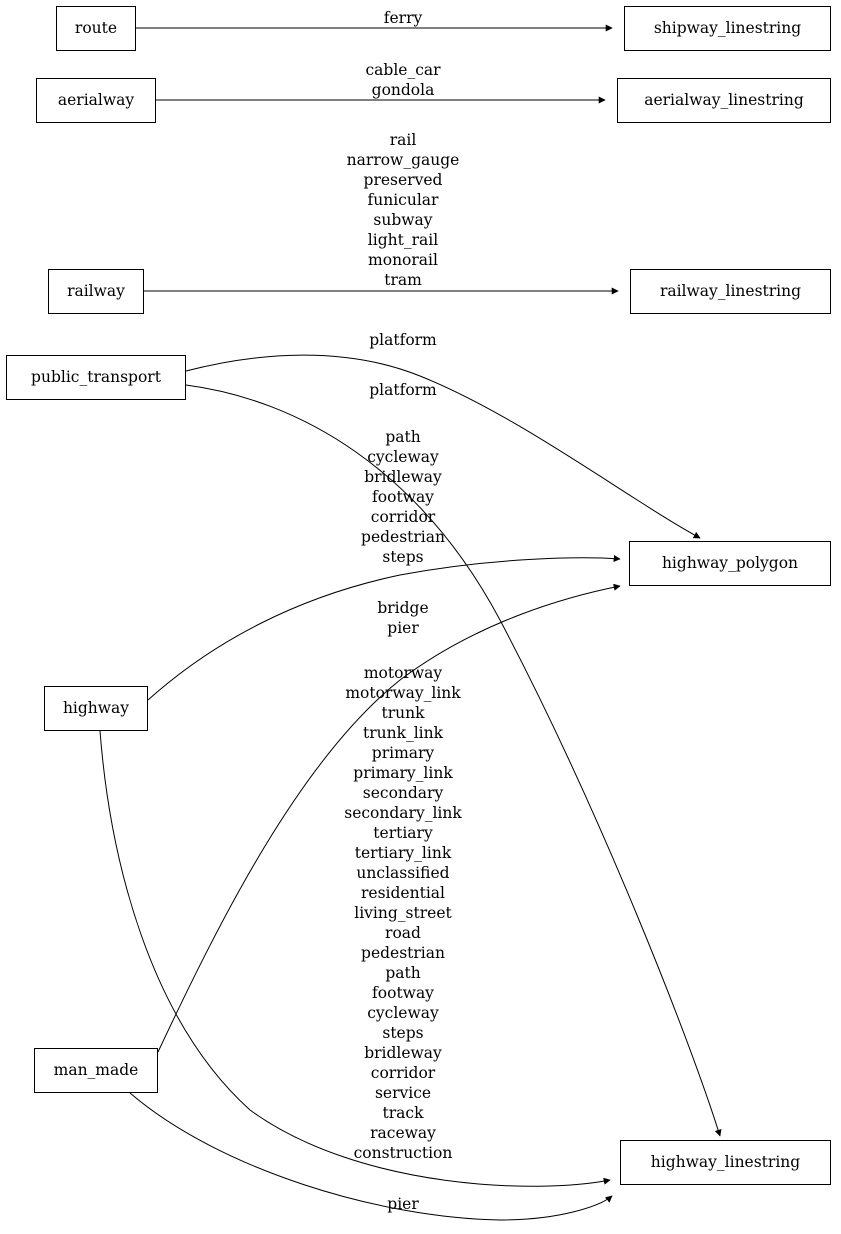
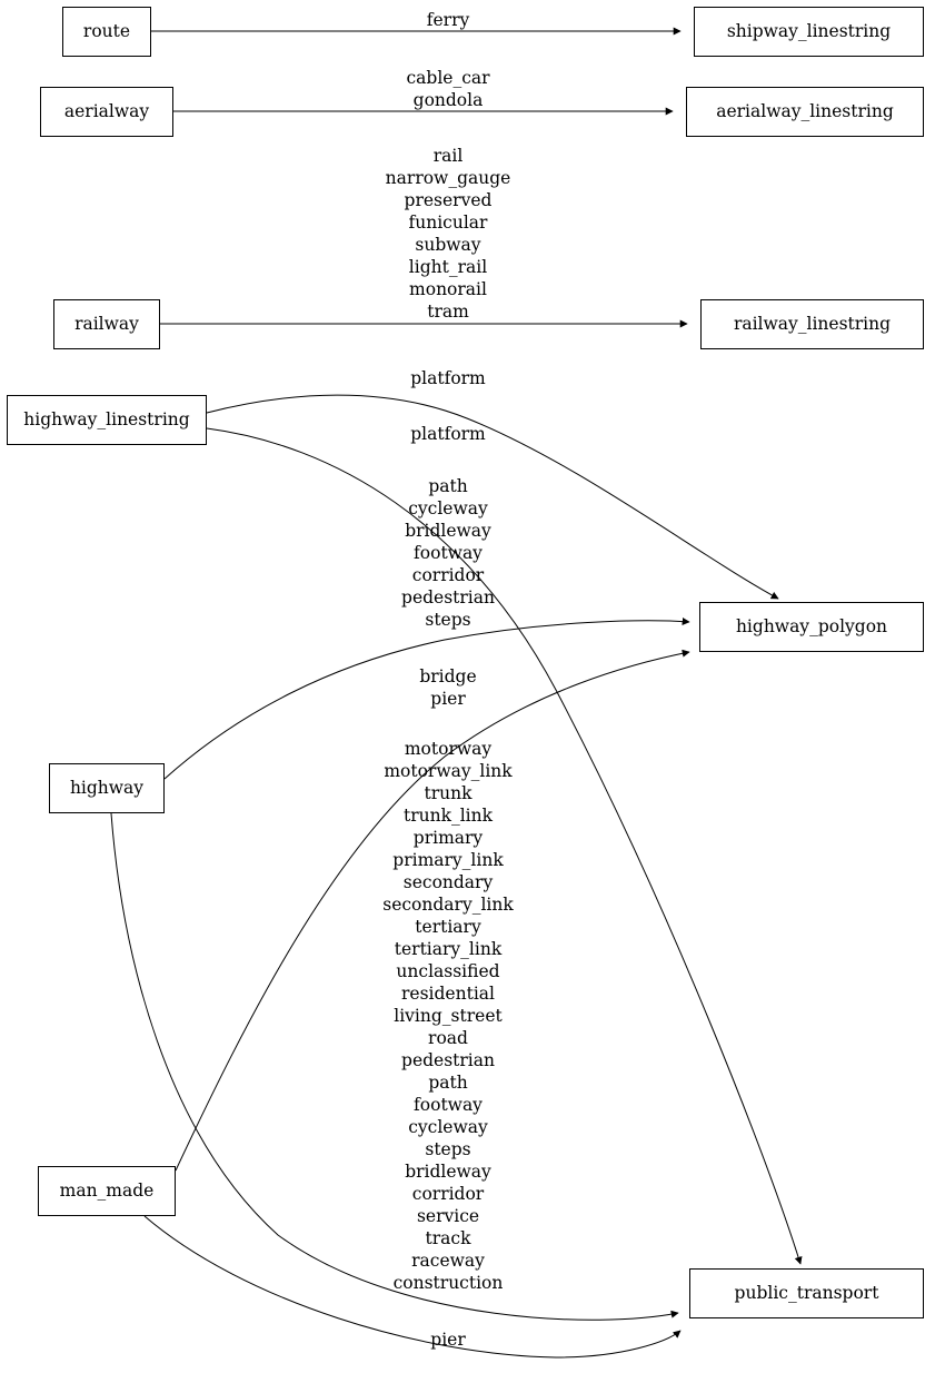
  ferry
  cable_car
  gondola
  rail
  narrow_gauge
  preserved
  funicular
  subway
  light_rail
  monorail
  tram
  platform
  platform
  path
  cycleway
  bridleway
  footway
  corridor
  pedestrian
  steps
  bridge
  pier
  motorway
  motorway_link
  trunk
  trunk_link
  primary
  primary_link
  secondary
  secondary_link
  tertiary
  tertiary_link
  unclassified
  residential
  living_street
  road
  pedestrian
  path
  footway
  cycleway
  steps
  bridleway
  corridor
  service
  track
  raceway
  construction
  pier
  route
  shipway_linestring
  aerialway
  aerialway_linestring
  railway
  railway_linestring
- public_transport
+ highway_linestring
  highway_polygon
  highway
  man_made
- highway_linestring
+ public_transport
